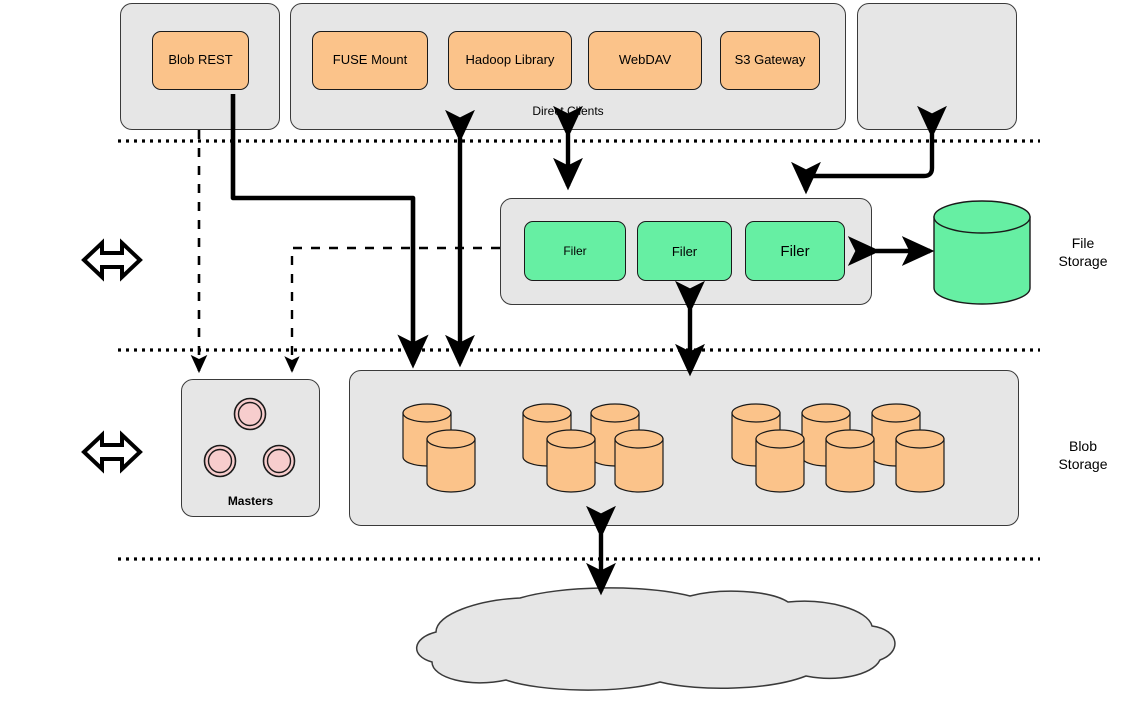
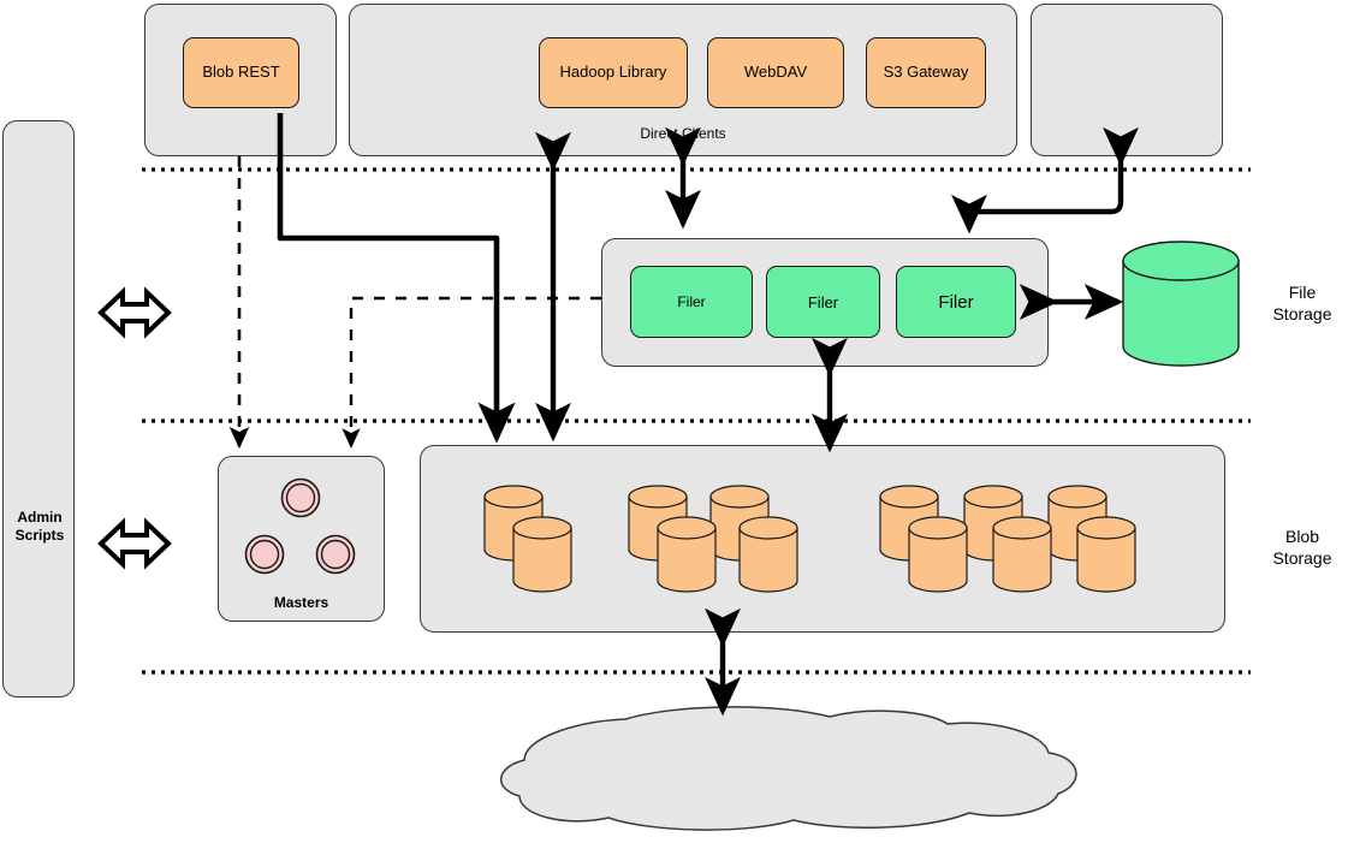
+ Admin
+ Scripts
  Blob REST
- FUSE Mount
  Hadoop Library
  WebDAV
  S3 Gateway
  Direct Clients
  Filer
  Filer
  Filer
  File
  Storage
  Masters
  Blob
  Storage
